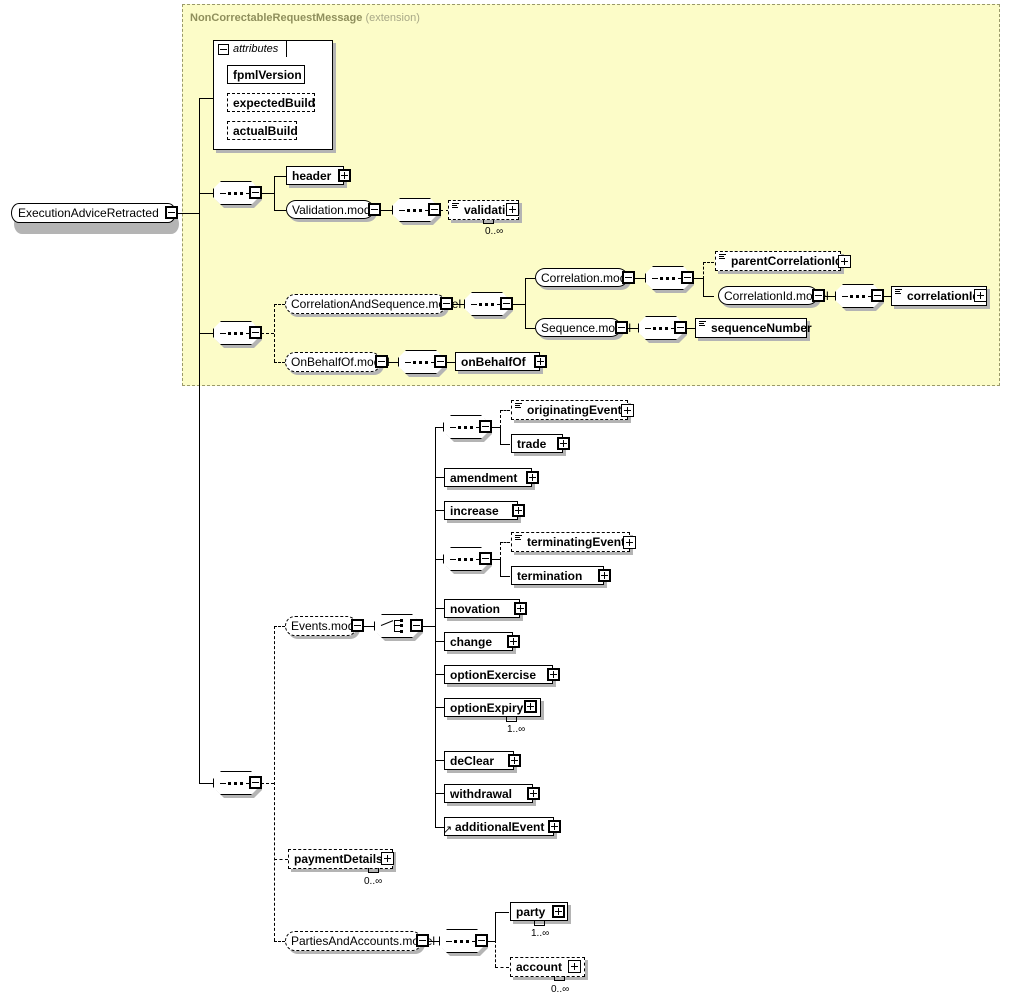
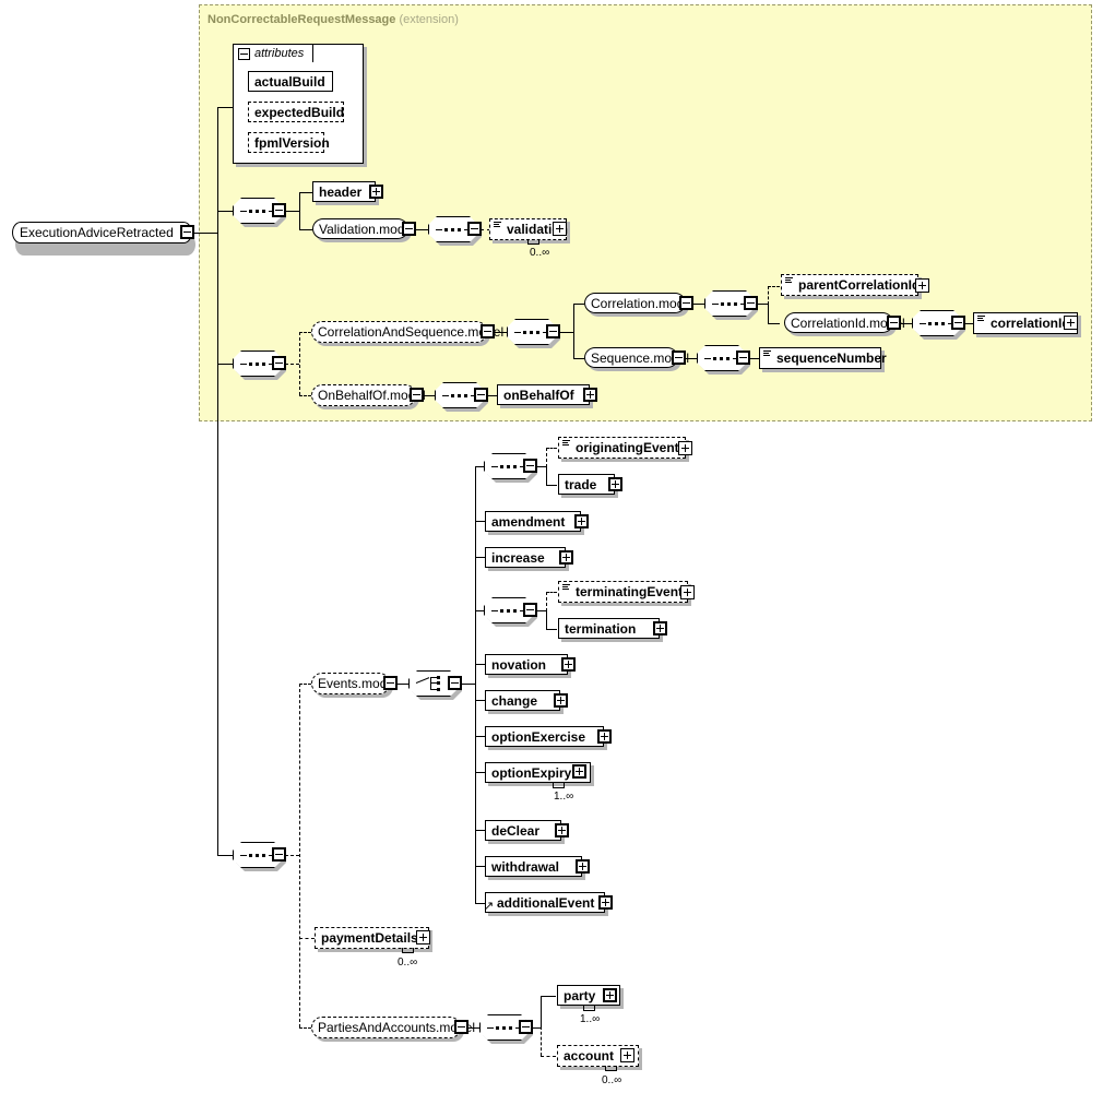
  NonCorrectableRequestMessage (extension)
  ExecutionAdviceRetracted
  attributes
- fpmlVersion
+ actualBuild
  expectedBuild
- actualBuild
+ fpmlVersion
  header
  Validation.mo
  validati
  0..∞
  CorrelationAndSequence.mel
  Correlation.mo
  parentCorrelationI
  CorrelationId.mol
  correlationI
  Sequence.mol
  sequenceNumber
  OnBehalfOf.mol
  onBehalfOf
  Events.mo
  originatingEvent
  trade
  amendment
  increase
  terminatingEven
  termination
  novation
  change
  optionExercise
  optionExpiry
  1..∞
  deClear
  withdrawal
  additionalEvent
  ↗
  paymentDetails
  0..∞
  PartiesAndAccounts.mel
  party
  1..∞
  account
  0..∞
